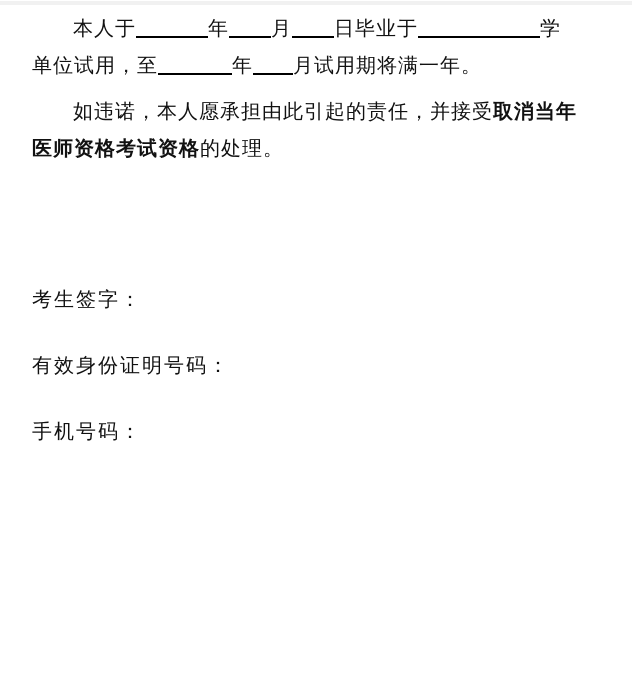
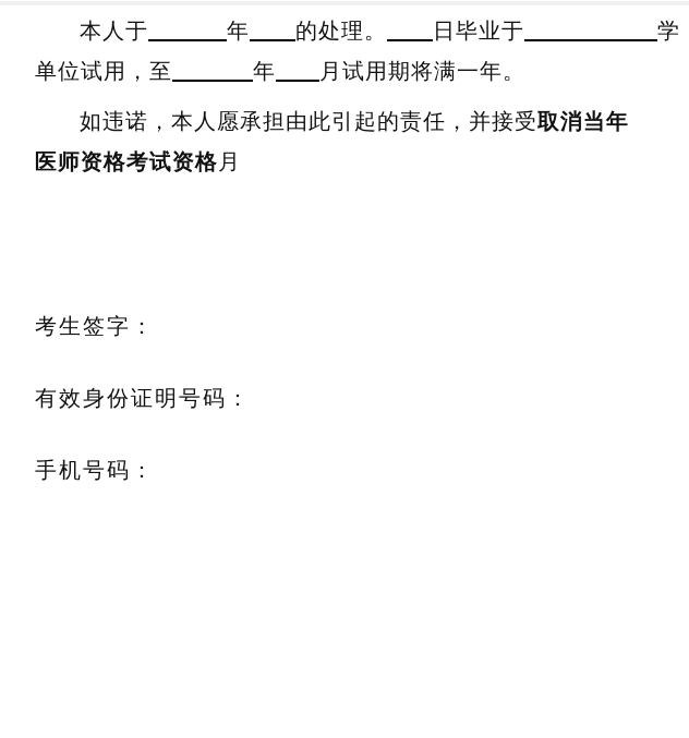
- 本人于 年 月 日毕业于 学
+ 本人于 年 的处理。 日毕业于 学
  单位试用，至 年 月试用期将满一年。
  如违诺，本人愿承担由此引起的责任，并接受取消当年
- 医师资格考试资格的处理。
+ 医师资格考试资格月
  考生签字：
  有效身份证明号码：
  手机号码：
